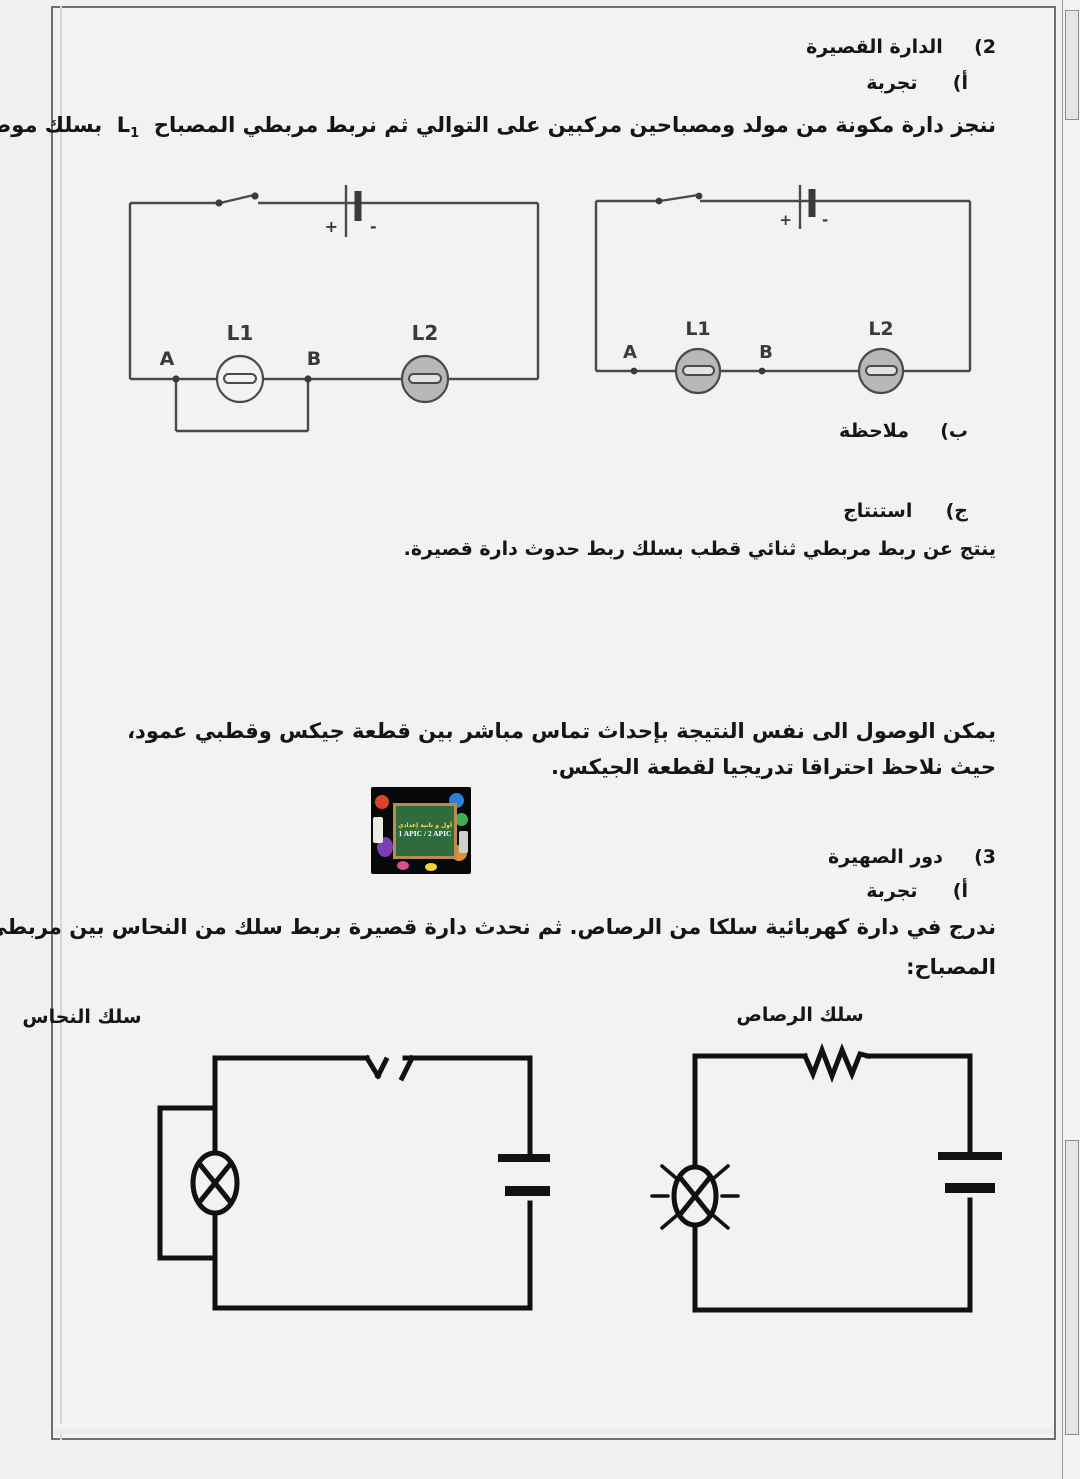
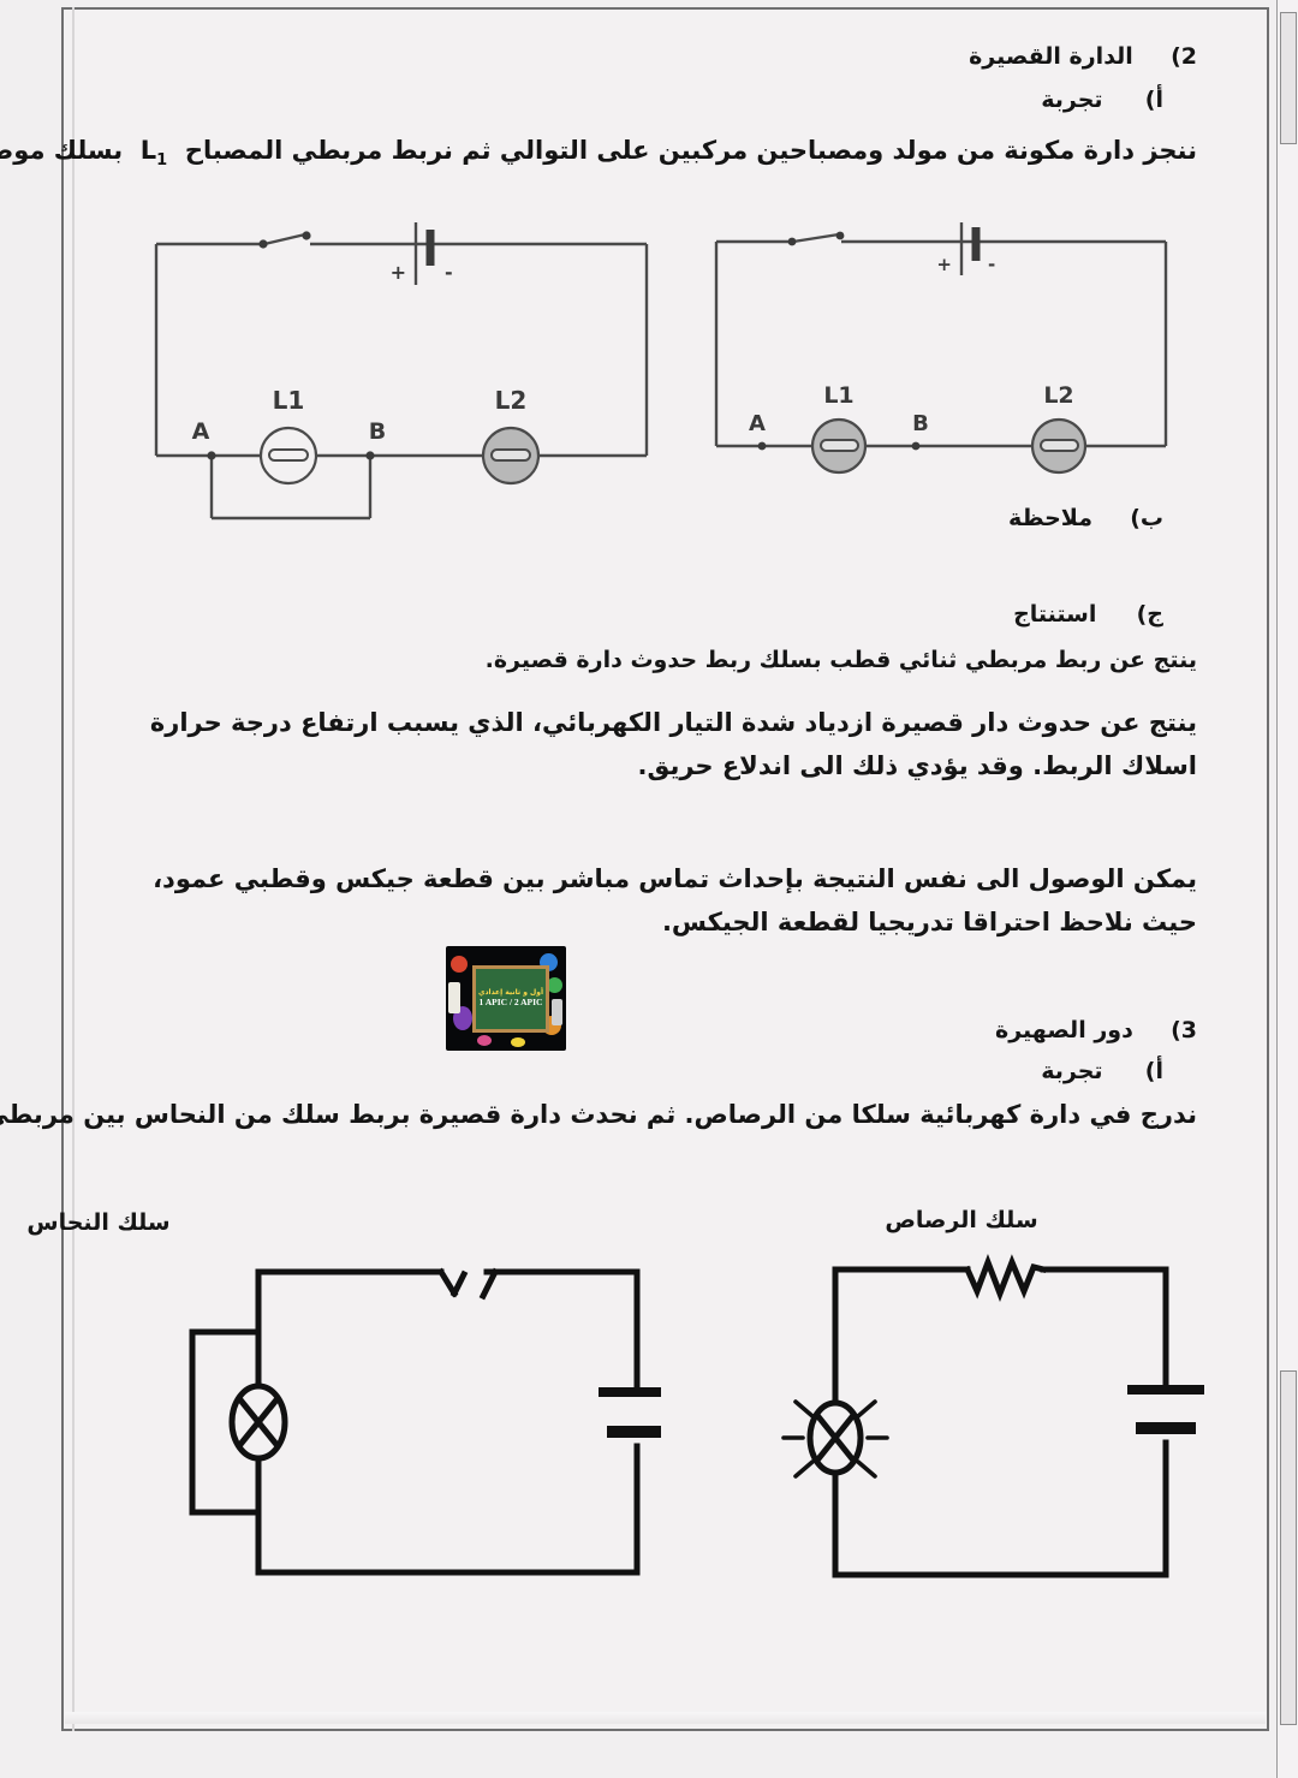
  2) الدارة القصيرة
  أ) تجربة
  ننجز دارة مكونة من مولد ومصباحين مركبين على التوالي ثم نربط مربطي المصباح L1 بسلك موص
  +
  -
  L1
  L2
  A
  B
  +
  -
  L1
  L2
  A
  B
  ب) ملاحظة
  ج) استنتاج
  ينتج عن ربط مربطي ثنائي قطب بسلك ربط حدوث دارة قصيرة.
+ ينتج عن حدوث دار قصيرة ازدياد شدة التيار الكهربائي، الذي يسبب ارتفاع درجة حرارة اسلاك الربط. وقد يؤدي ذلك الى اندلاع حريق.
  يمكن الوصول الى نفس النتيجة بإحداث تماس مباشر بين قطعة جيكس وقطبي عمود، حيث نلاحظ احتراقا تدريجيا لقطعة الجيكس.
  1 APIC / 2 APIC
  3) دور الصهيرة
  أ) تجربة
  ندرج في دارة كهربائية سلكا من الرصاص. ثم نحدث دارة قصيرة بربط سلك من النحاس بين مربط
- المصباح:
  سلك النحاس
  سلك الرصاص
